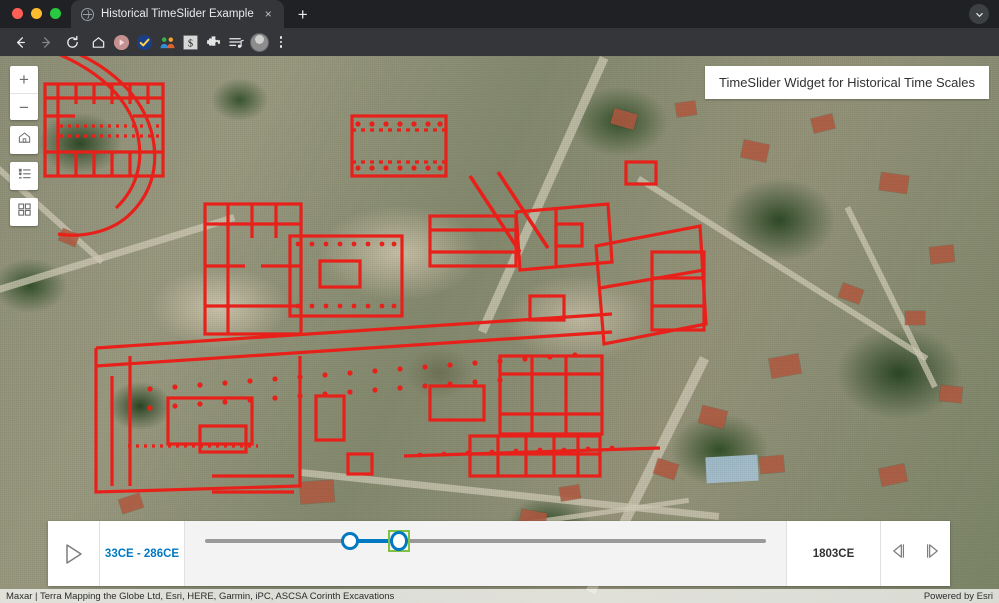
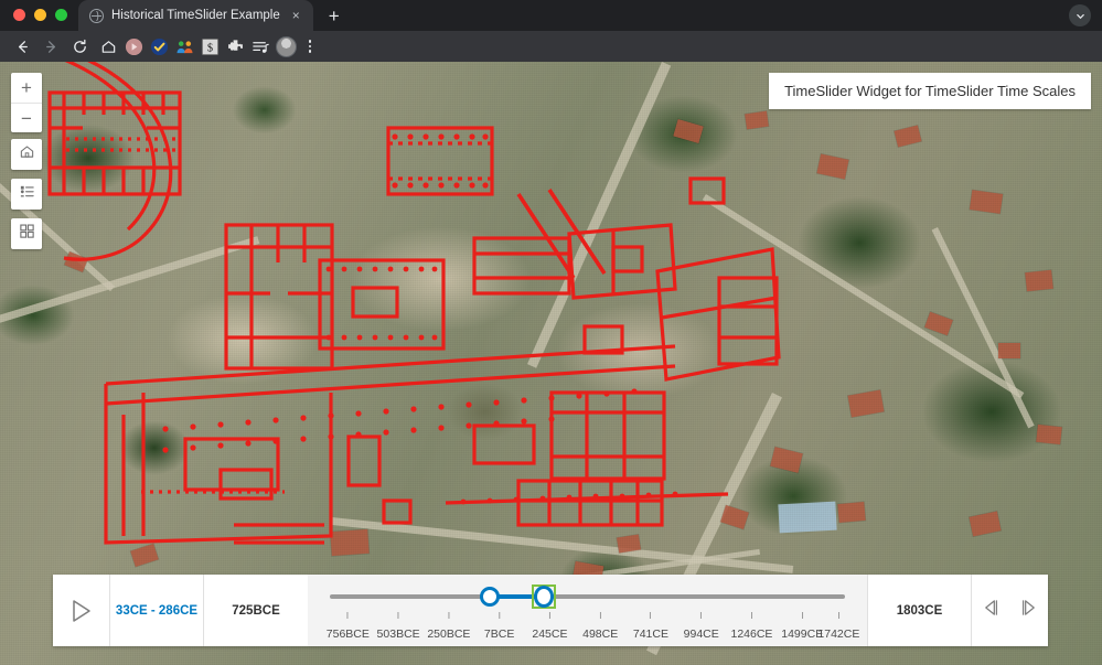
  Historical TimeSlider Example
  ×
  +
  $
  +
  −
- TimeSlider Widget for Historical Time Scales
+ TimeSlider Widget for TimeSlider Time Scales
  33CE - 286CE
+ 725BCE
+ 756BCE
+ 503BCE
+ 250BCE
+ 7BCE
+ 245CE
+ 498CE
+ 741CE
+ 994CE
+ 1246CE
+ 1499CE
+ 1742CE
  1803CE
- Maxar | Terra Mapping the Globe Ltd, Esri, HERE, Garmin, iPC, ASCSA Corinth Excavations
- Powered by Esri
